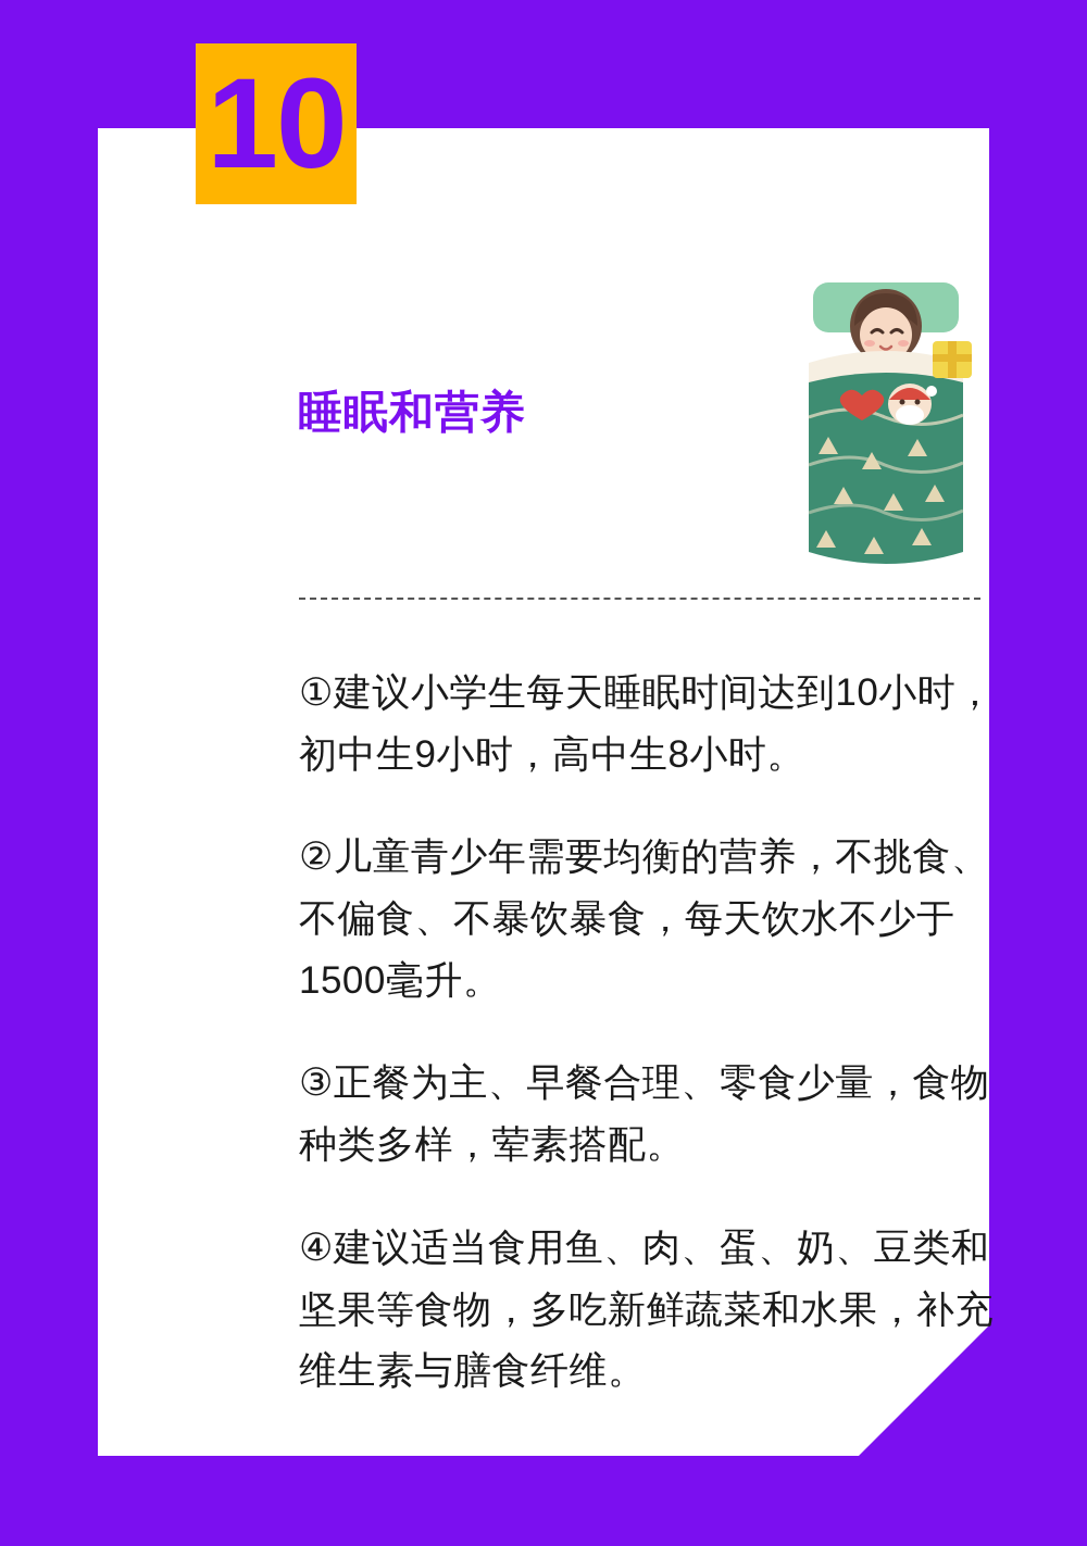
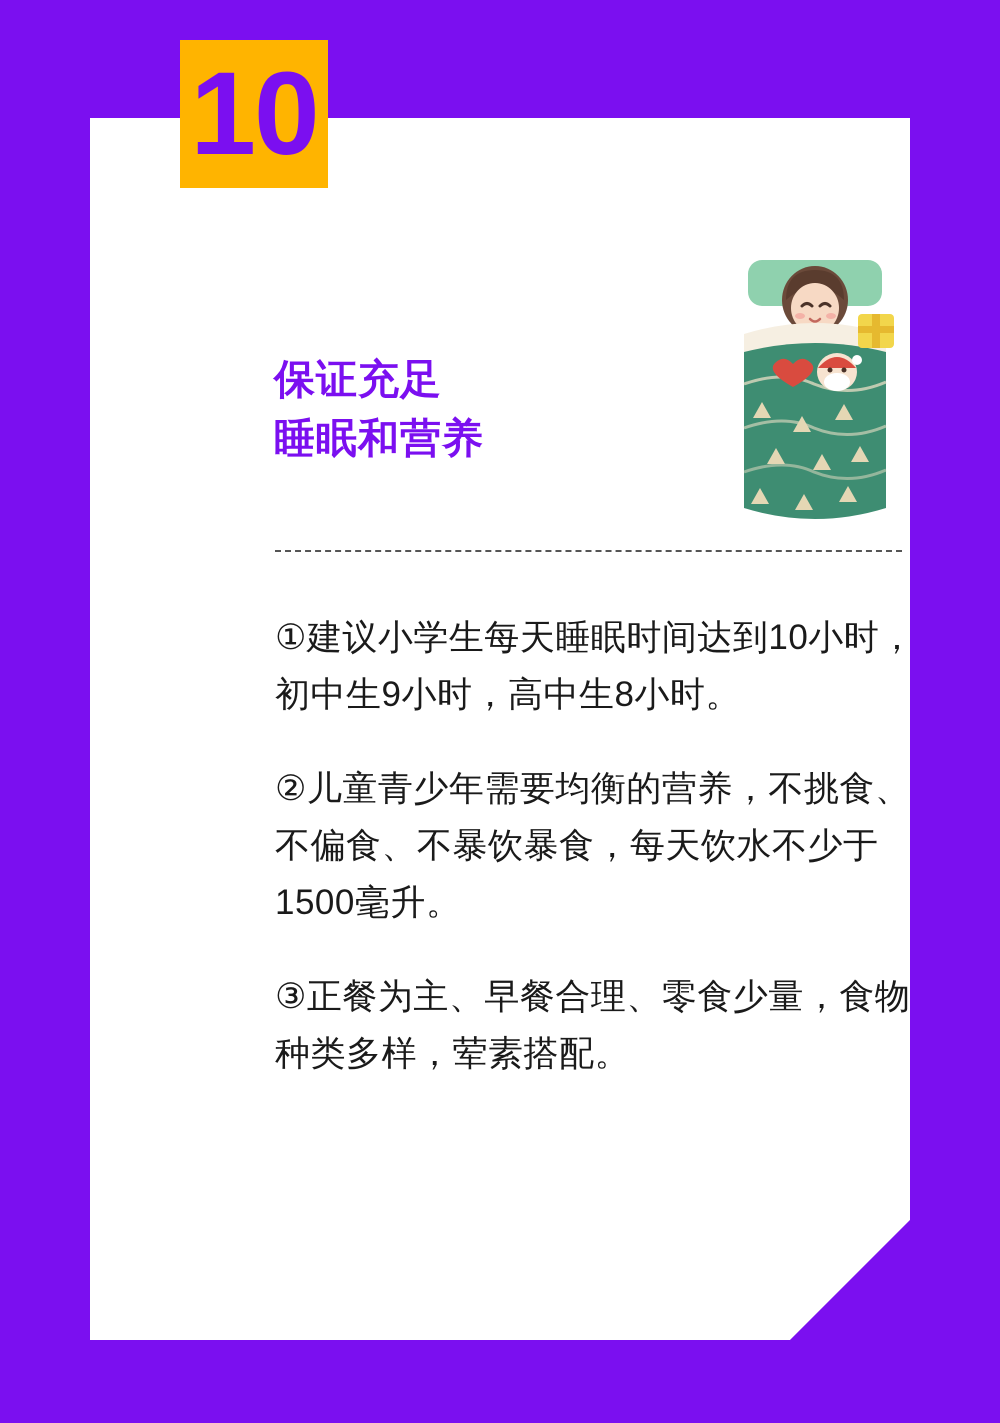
+ 保证充足
  睡眠和营养
  ①建议小学生每天睡眠时间达到10小时，初中生9小时，高中生8小时。
  ②儿童青少年需要均衡的营养，不挑食、不偏食、不暴饮暴食，每天饮水不少于1500毫升。
  ③正餐为主、早餐合理、零食少量，食物种类多样，荤素搭配。
- ④建议适当食用鱼、肉、蛋、奶、豆类和坚果等食物，多吃新鲜蔬菜和水果，补充维生素与膳食纤维。
  10
